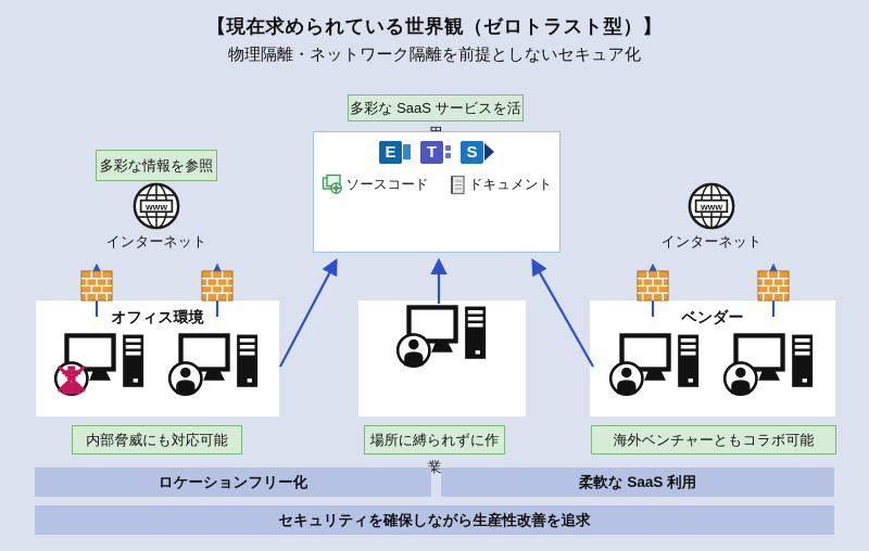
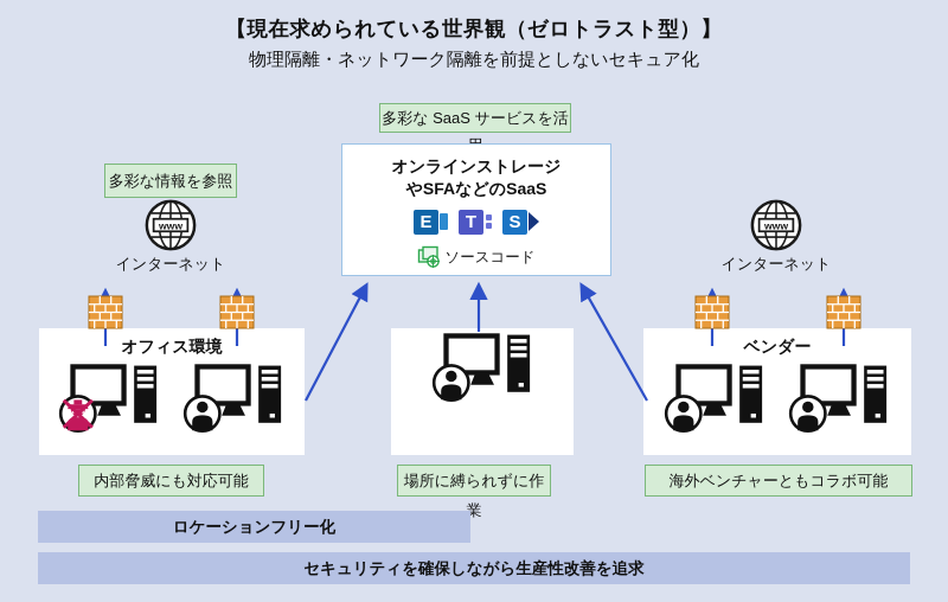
  【現在求められている世界観（ゼロトラスト型）】
  物理隔離・ネットワーク隔離を前提としないセキュア化
  多彩な SaaS サービスを活
  多彩な情報を参照
+ オンラインストレージ
+ やSFAなどのSaaS
  E
  T
  S
  ソースコード
- ドキュメント
  www
  インターネット
  www
  インターネット
  オフィス環境
  ベンダー
  内部脅威にも対応可能
  場所に縛られずに作業
  海外ベンチャーともコラボ可能
  ロケーションフリー化
- 柔軟な SaaS 利用
  セキュリティを確保しながら生産性改善を追求
